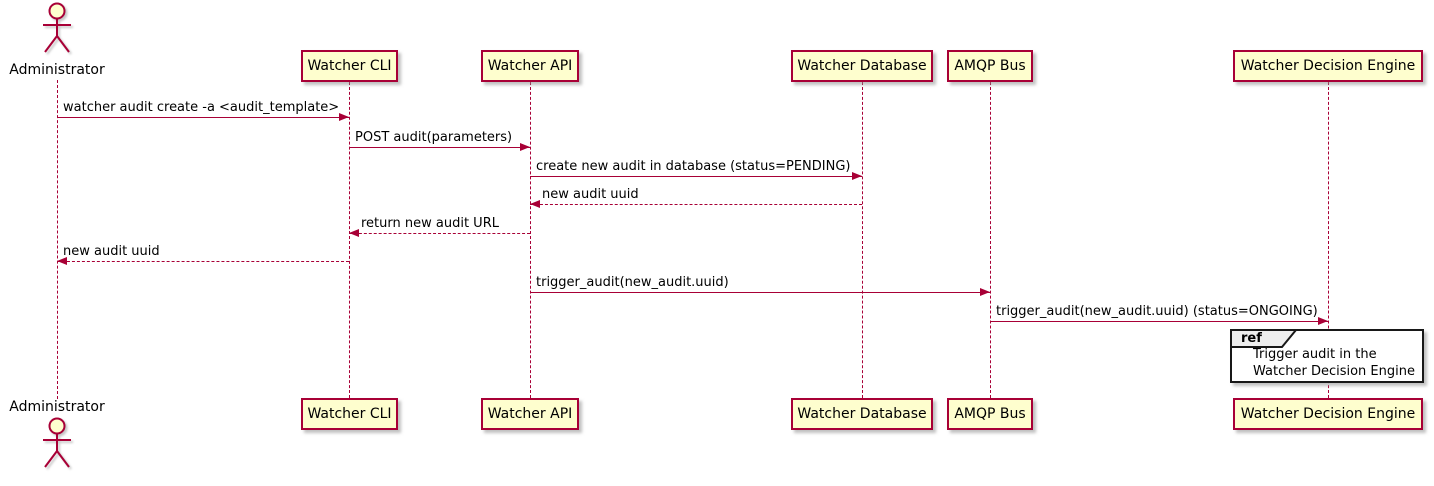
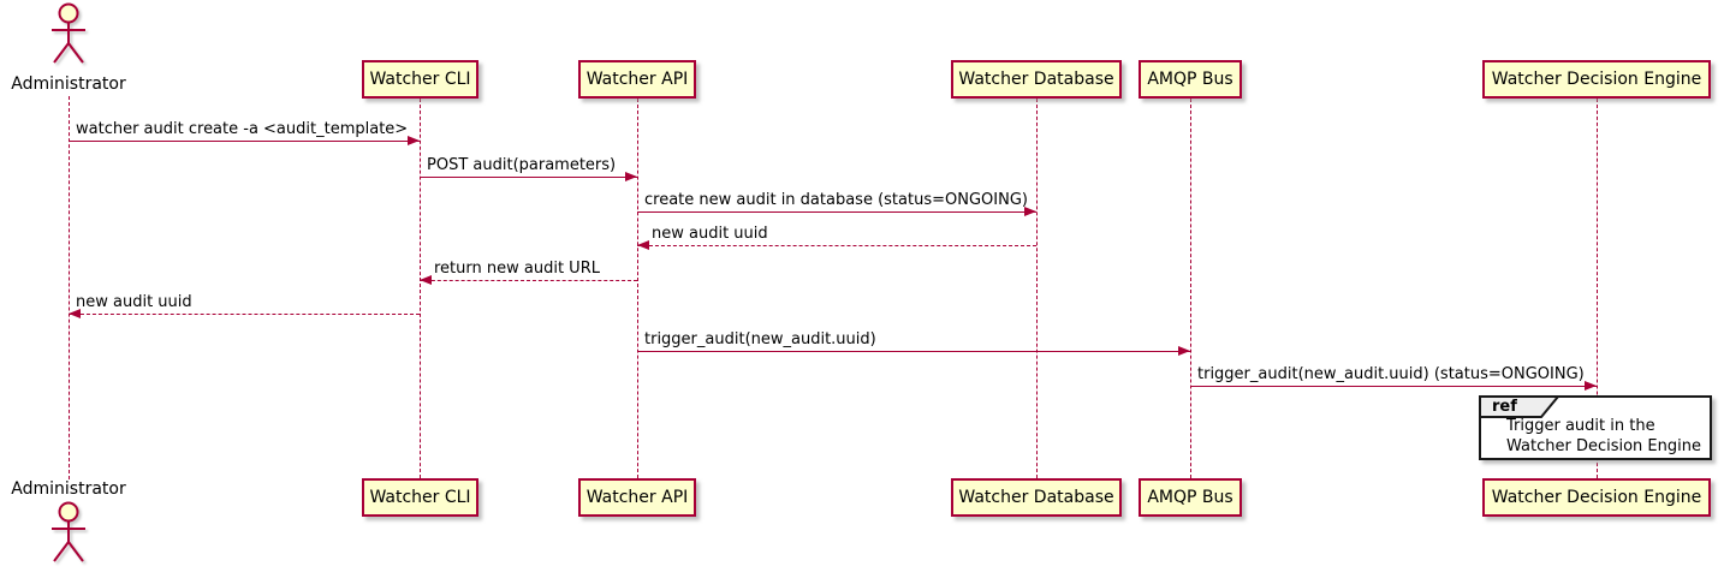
  Administrator
  Watcher CLI
  Watcher API
  Watcher Database
  AMQP Bus
  Watcher Decision Engine
  watcher audit create -a <audit_template>
  POST audit(parameters)
- create new audit in database (status=PENDING)
+ create new audit in database (status=ONGOING)
  new audit uuid
  return new audit URL
  new audit uuid
  trigger_audit(new_audit.uuid)
  trigger_audit(new_audit.uuid) (status=ONGOING)
  ref
  Trigger audit in the
  Watcher Decision Engine
  Watcher CLI
  Watcher API
  Watcher Database
  AMQP Bus
  Watcher Decision Engine
  Administrator
